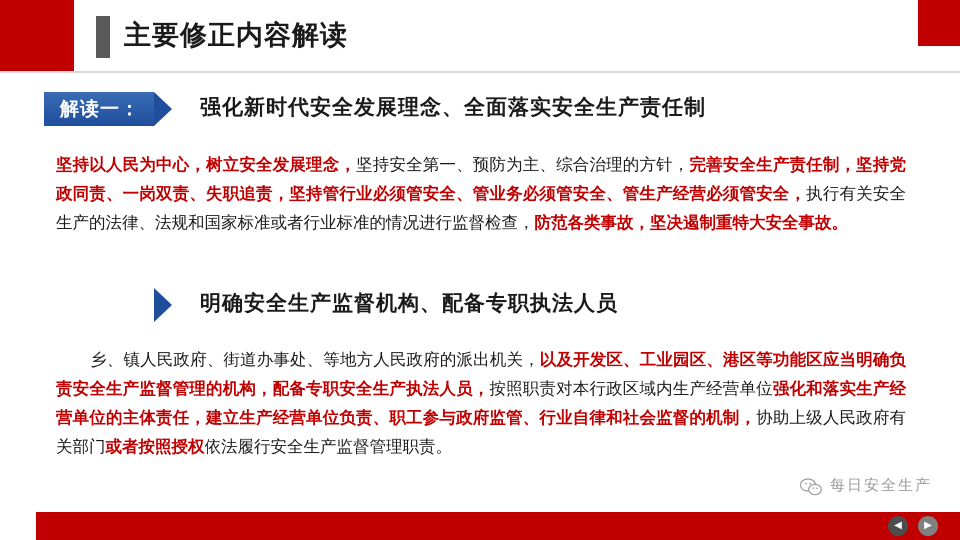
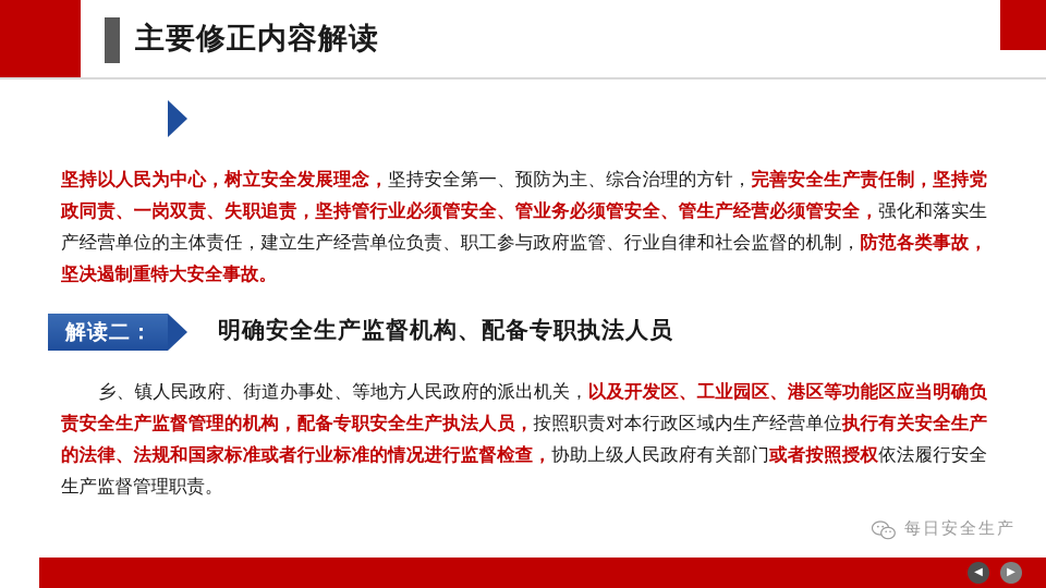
  主要修正内容解读
- 解读一：
- 强化新时代安全发展理念、全面落实安全生产责任制
- 坚持以人民为中心，树立安全发展理念，坚持安全第一、预防为主、综合治理的方针，完善安全生产责任制，坚持党政同责、一岗双责、失职追责，坚持管行业必须管安全、管业务必须管安全、管生产经营必须管安全，执行有关安全生产的法律、法规和国家标准或者行业标准的情况进行监督检查，防范各类事故，坚决遏制重特大安全事故。
+ 坚持以人民为中心，树立安全发展理念，坚持安全第一、预防为主、综合治理的方针，完善安全生产责任制，坚持党政同责、一岗双责、失职追责，坚持管行业必须管安全、管业务必须管安全、管生产经营必须管安全，强化和落实生产经营单位的主体责任，建立生产经营单位负责、职工参与政府监管、行业自律和社会监督的机制，防范各类事故，坚决遏制重特大安全事故。
+ 解读二：
  明确安全生产监督机构、配备专职执法人员
- 乡、镇人民政府、街道办事处、等地方人民政府的派出机关，以及开发区、工业园区、港区等功能区应当明确负责安全生产监督管理的机构，配备专职安全生产执法人员，按照职责对本行政区域内生产经营单位强化和落实生产经营单位的主体责任，建立生产经营单位负责、职工参与政府监管、行业自律和社会监督的机制，协助上级人民政府有关部门或者按照授权依法履行安全生产监督管理职责。
+ 乡、镇人民政府、街道办事处、等地方人民政府的派出机关，以及开发区、工业园区、港区等功能区应当明确负责安全生产监督管理的机构，配备专职安全生产执法人员，按照职责对本行政区域内生产经营单位执行有关安全生产的法律、法规和国家标准或者行业标准的情况进行监督检查，协助上级人民政府有关部门或者按照授权依法履行安全生产监督管理职责。
  每日安全生产
  ◀
  ▶
